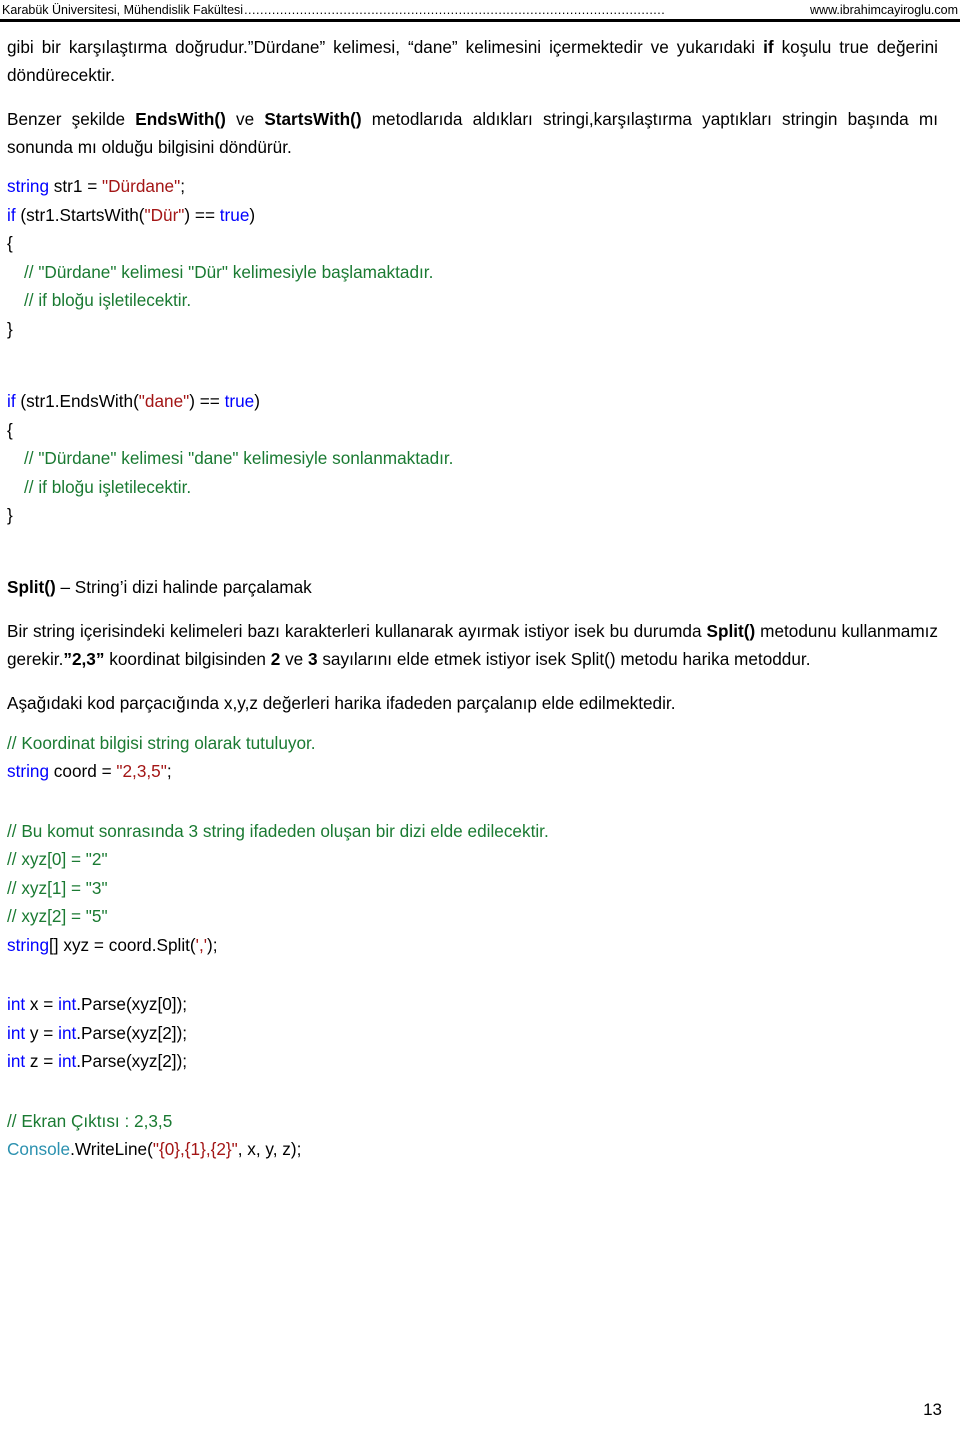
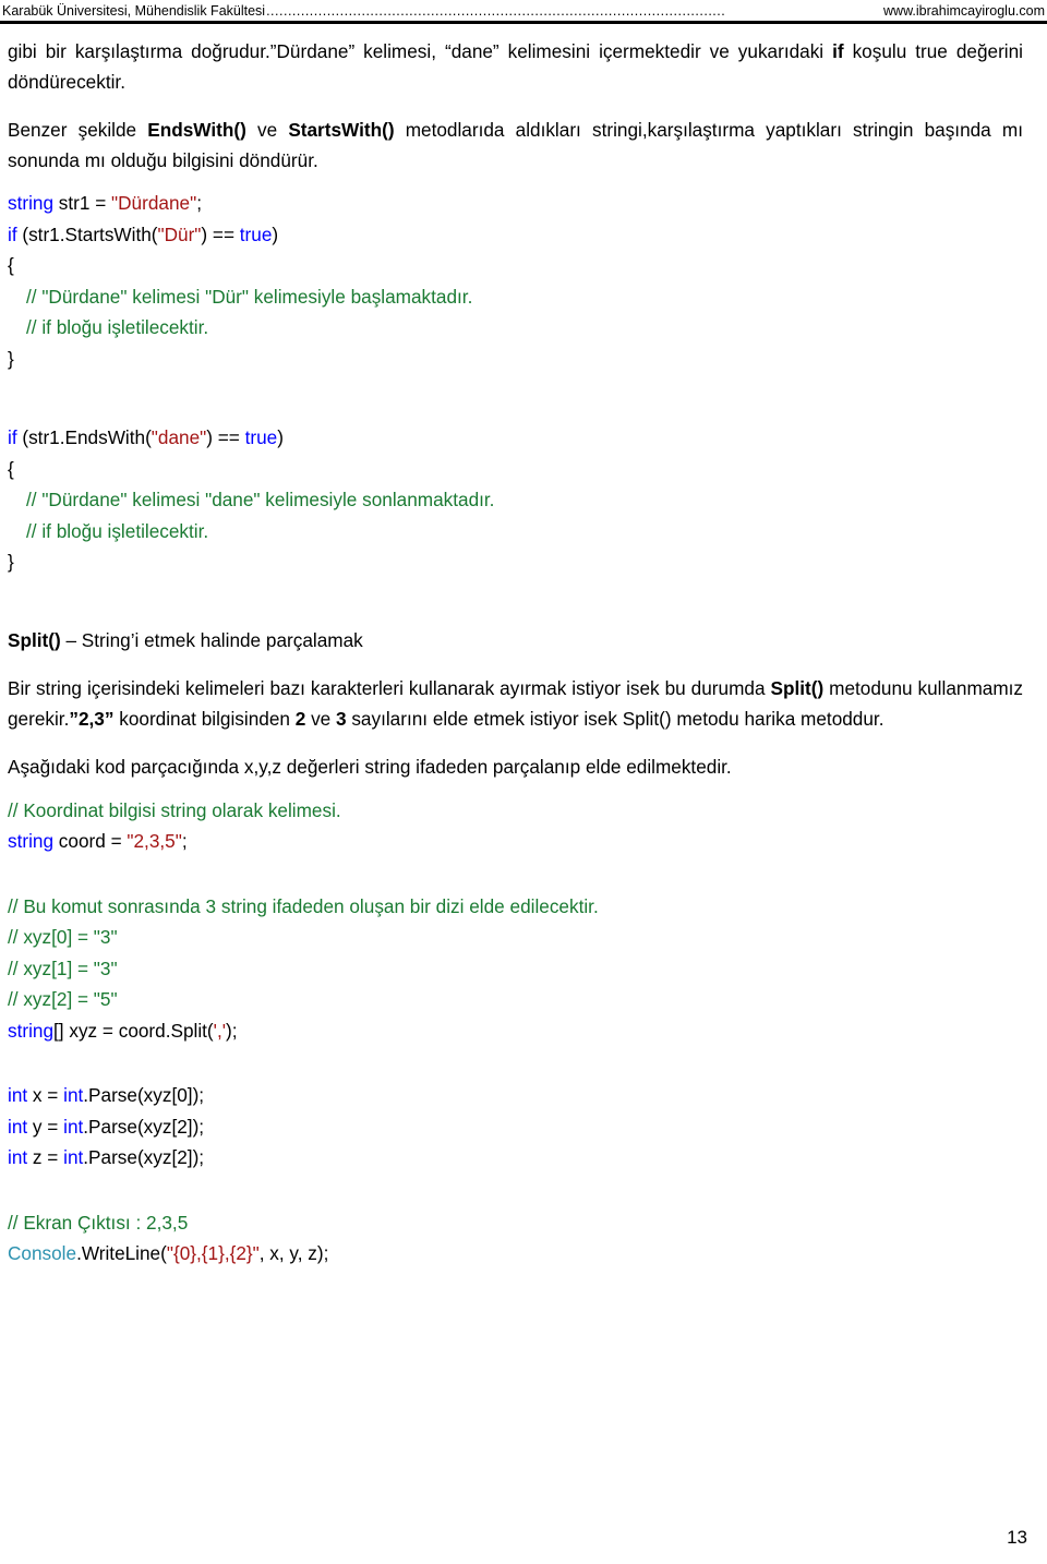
  Karabük Üniversitesi, Mühendislik Fakültesi
  ..........................................................................................................
  www.ibrahimcayiroglu.com
  gibi bir karşılaştırma doğrudur.”Dürdane” kelimesi, “dane” kelimesini içermektedir ve yukarıdaki if koşulu true değerini döndürecektir.
  Benzer şekilde EndsWith() ve StartsWith() metodlarıda aldıkları stringi,karşılaştırma yaptıkları stringin başında mı sonunda mı olduğu bilgisini döndürür.
  string str1 = "Dürdane";
  if (str1.StartsWith("Dür") == true)
  {
  // "Dürdane" kelimesi "Dür" kelimesiyle başlamaktadır.
  // if bloğu işletilecektir.
  }
  if (str1.EndsWith("dane") == true)
  {
  // "Dürdane" kelimesi "dane" kelimesiyle sonlanmaktadır.
  // if bloğu işletilecektir.
  }
- Split() – String’i dizi halinde parçalamak
+ Split() – String’i etmek halinde parçalamak
  Bir string içerisindeki kelimeleri bazı karakterleri kullanarak ayırmak istiyor isek bu durumda Split() metodunu kullanmamız gerekir.”2,3” koordinat bilgisinden 2 ve 3 sayılarını elde etmek istiyor isek Split() metodu harika metoddur.
- Aşağıdaki kod parçacığında x,y,z değerleri harika ifadeden parçalanıp elde edilmektedir.
+ Aşağıdaki kod parçacığında x,y,z değerleri string ifadeden parçalanıp elde edilmektedir.
- // Koordinat bilgisi string olarak tutuluyor.
+ // Koordinat bilgisi string olarak kelimesi.
  string coord = "2,3,5";
  // Bu komut sonrasında 3 string ifadeden oluşan bir dizi elde edilecektir.
- // xyz[0] = "2"
+ // xyz[0] = "3"
  // xyz[1] = "3"
  // xyz[2] = "5"
  string[] xyz = coord.Split(',');
  int x = int.Parse(xyz[0]);
  int y = int.Parse(xyz[2]);
  int z = int.Parse(xyz[2]);
  // Ekran Çıktısı : 2,3,5
  Console.WriteLine("{0},{1},{2}", x, y, z);
  13
